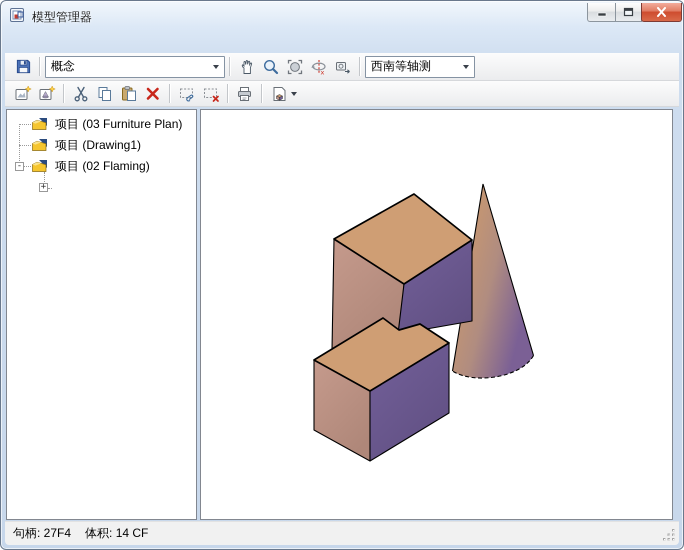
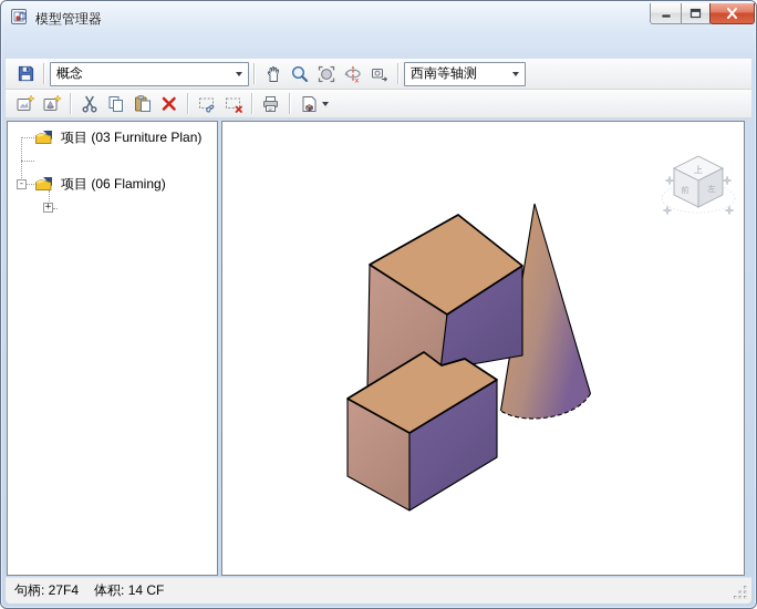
  模型管理器
  概念
  x
  西南等轴测
  项目 (03 Furniture Plan)
- 项目 (Drawing1)
  -
- 项目 (02 Flaming)
+ 项目 (06 Flaming)
  +
+ 上
+ 前
+ 左
  句柄: 27F4
  体积: 14 CF
